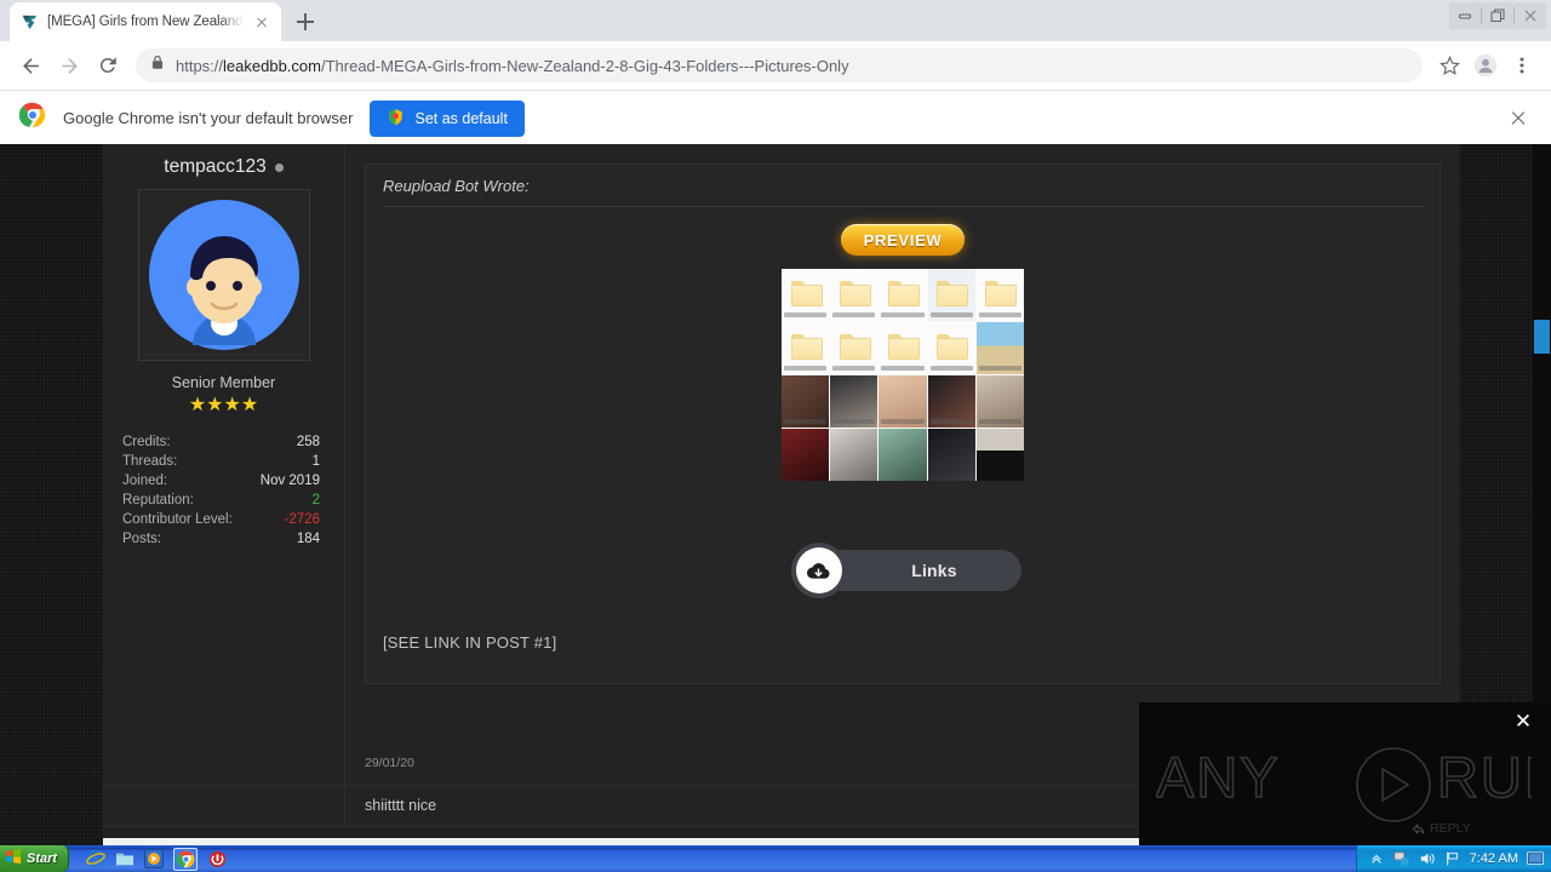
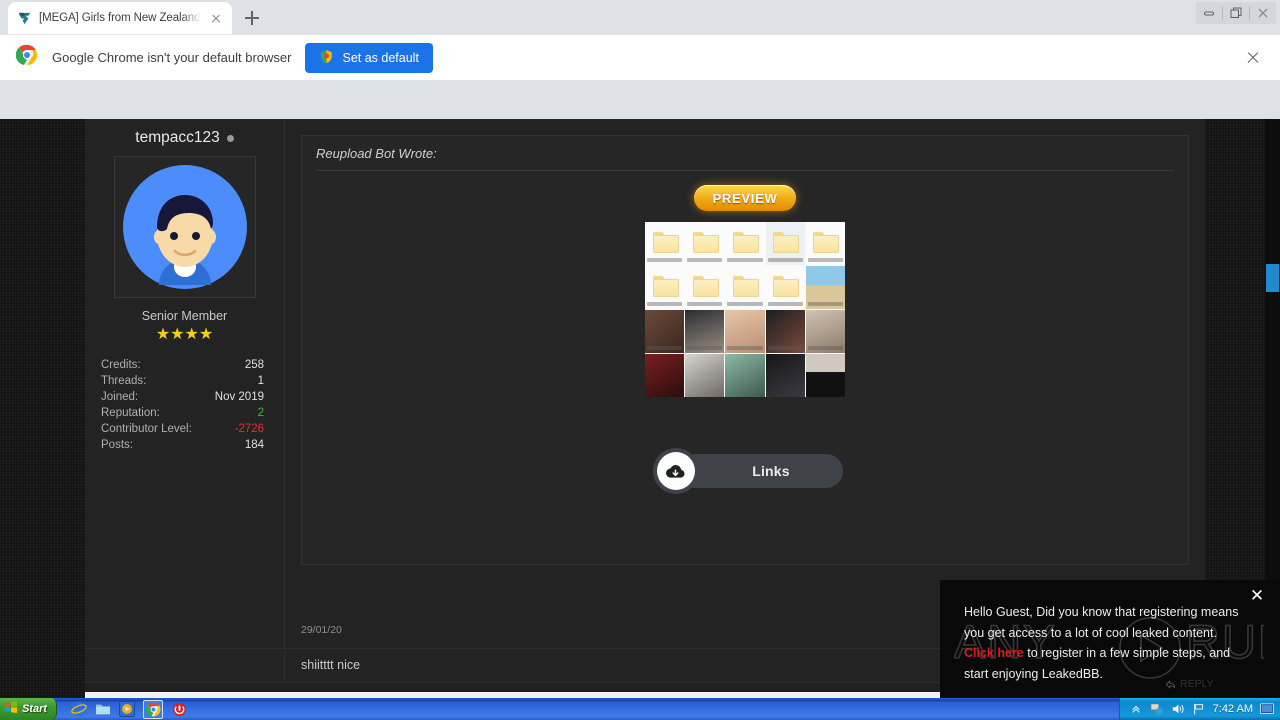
  [MEGA] Girls from New Zealand
- https://leakedbb.com/Thread-MEGA-Girls-from-New-Zealand-2-8-Gig-43-Folders---Pictures-Only
  Google Chrome isn't your default browser
  Set as default
  tempacc123
  Senior Member
  ★★★★
  Credits:
  258
  Threads:
  1
  Joined:
  Nov 2019
  Reputation:
  2
  Contributor Level:
  -2726
  Posts:
  184
  Reupload Bot Wrote:
  PREVIEW
  Links
- [SEE LINK IN POST #1]
  29/01/20
  shiitttt nice
  ANY
+ Hello Guest, Did you know that registering means
+ you get access to a lot of cool leaked content.
+ Click here to register in a few simple steps, and
+ start enjoying LeakedBB.
  REPLY
  ✕
  Start
  7:42 AM
